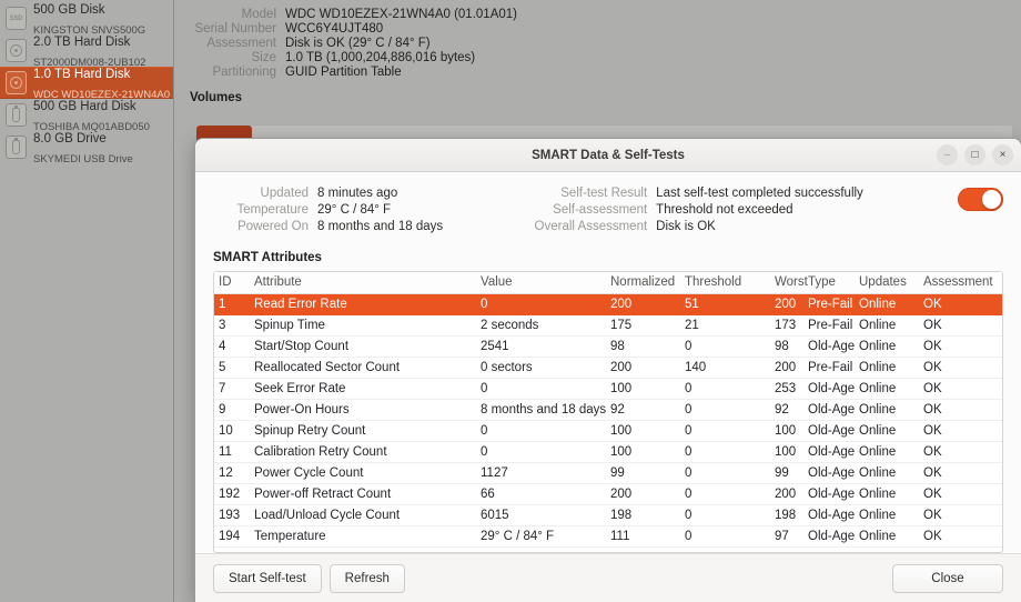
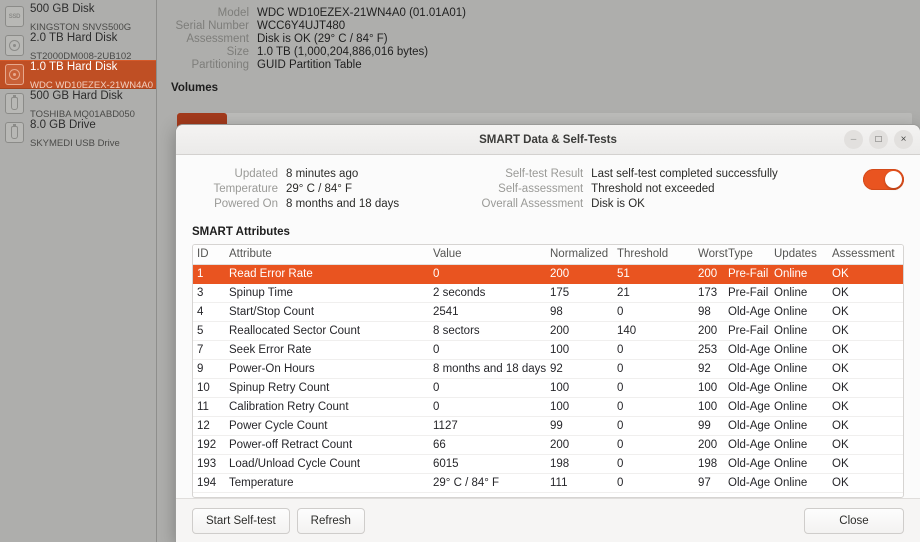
  500 GB Disk
  KINGSTON SNVS500G
  2.0 TB Hard Disk
  ST2000DM008-2UB102
  1.0 TB Hard Disk
  WDC WD10EZEX-21WN4A0
  500 GB Hard Disk
  TOSHIBA MQ01ABD050
  8.0 GB Drive
  SKYMEDI USB Drive
  Model
  WDC WD10EZEX-21WN4A0 (01.01A01)
  Serial Number
  WCC6Y4UJT480
  Assessment
  Disk is OK (29° C / 84° F)
  Size
  1.0 TB (1,000,204,886,016 bytes)
  Partitioning
  GUID Partition Table
  Volumes
  SMART Data & Self-Tests
  –
  □
  ×
  Updated
  8 minutes ago
  Temperature
  29° C / 84° F
  Powered On
  8 months and 18 days
  Self-test Result
  Last self-test completed successfully
  Self-assessment
  Threshold not exceeded
  Overall Assessment
  Disk is OK
  SMART Attributes
  ID	Attribute	Value	Normalized	Threshold	Worst	Type	Updates	Assessment
  1	Read Error Rate	0	200	51	200	Pre-Fail	Online	OK
  3	Spinup Time	2 seconds	175	21	173	Pre-Fail	Online	OK
  4	Start/Stop Count	2541	98	0	98	Old-Age	Online	OK
- 5	Reallocated Sector Count	0 sectors	200	140	200	Pre-Fail	Online	OK
+ 5	Reallocated Sector Count	8 sectors	200	140	200	Pre-Fail	Online	OK
  7	Seek Error Rate	0	100	0	253	Old-Age	Online	OK
  9	Power-On Hours	8 months and 18 days	92	0	92	Old-Age	Online	OK
  10	Spinup Retry Count	0	100	0	100	Old-Age	Online	OK
  11	Calibration Retry Count	0	100	0	100	Old-Age	Online	OK
  12	Power Cycle Count	1127	99	0	99	Old-Age	Online	OK
  192	Power-off Retract Count	66	200	0	200	Old-Age	Online	OK
  193	Load/Unload Cycle Count	6015	198	0	198	Old-Age	Online	OK
  194	Temperature	29° C / 84° F	111	0	97	Old-Age	Online	OK
  Start Self-test
  Refresh
  Close
